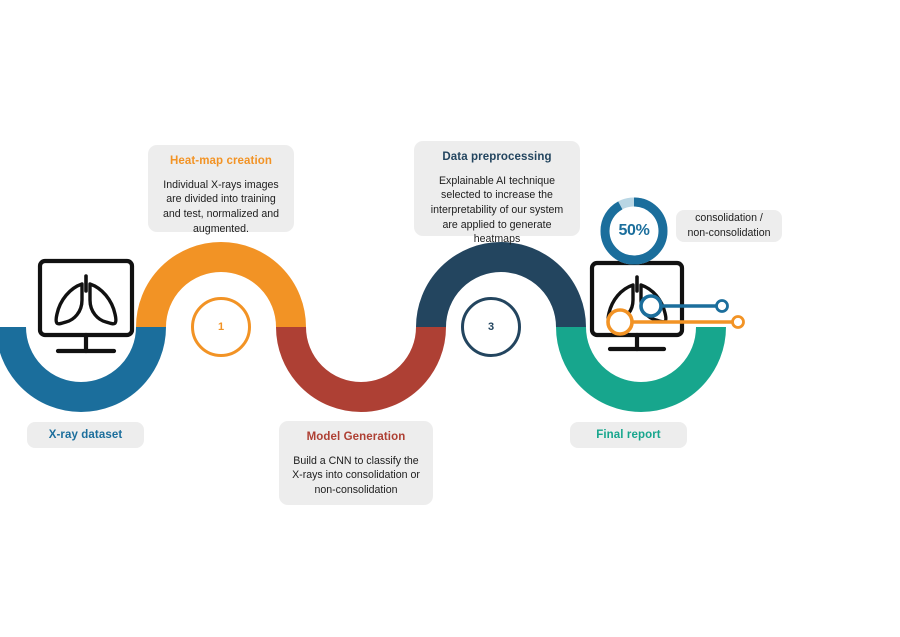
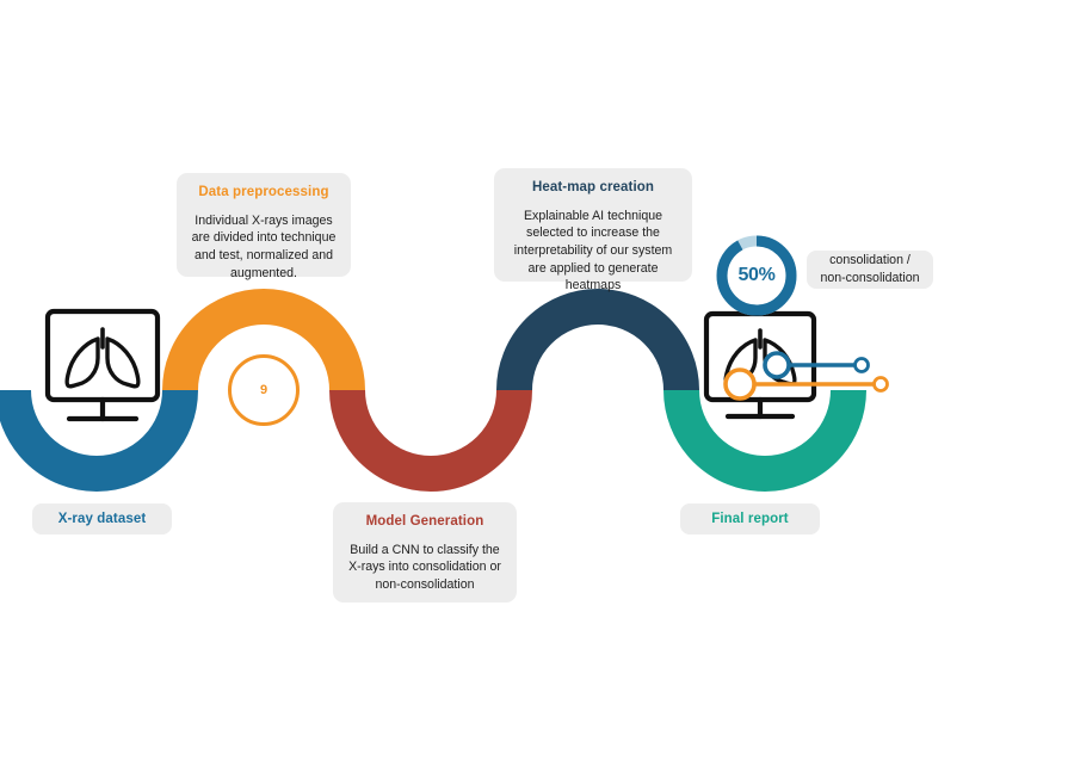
- 1
+ 9
- 3
- Heat-map creation
+ Data preprocessing
- Individual X-rays images are divided into training and test, normalized and augmented.
+ Individual X-rays images are divided into technique and test, normalized and augmented.
- Data preprocessing
+ Heat-map creation
  Explainable AI technique selected to increase the interpretability of our system are applied to generate heatmaps
  Model Generation
  Build a CNN to classify the X-rays into consolidation or non-consolidation
  X-ray dataset
  Final report
  50%
  consolidation /
  non-consolidation
